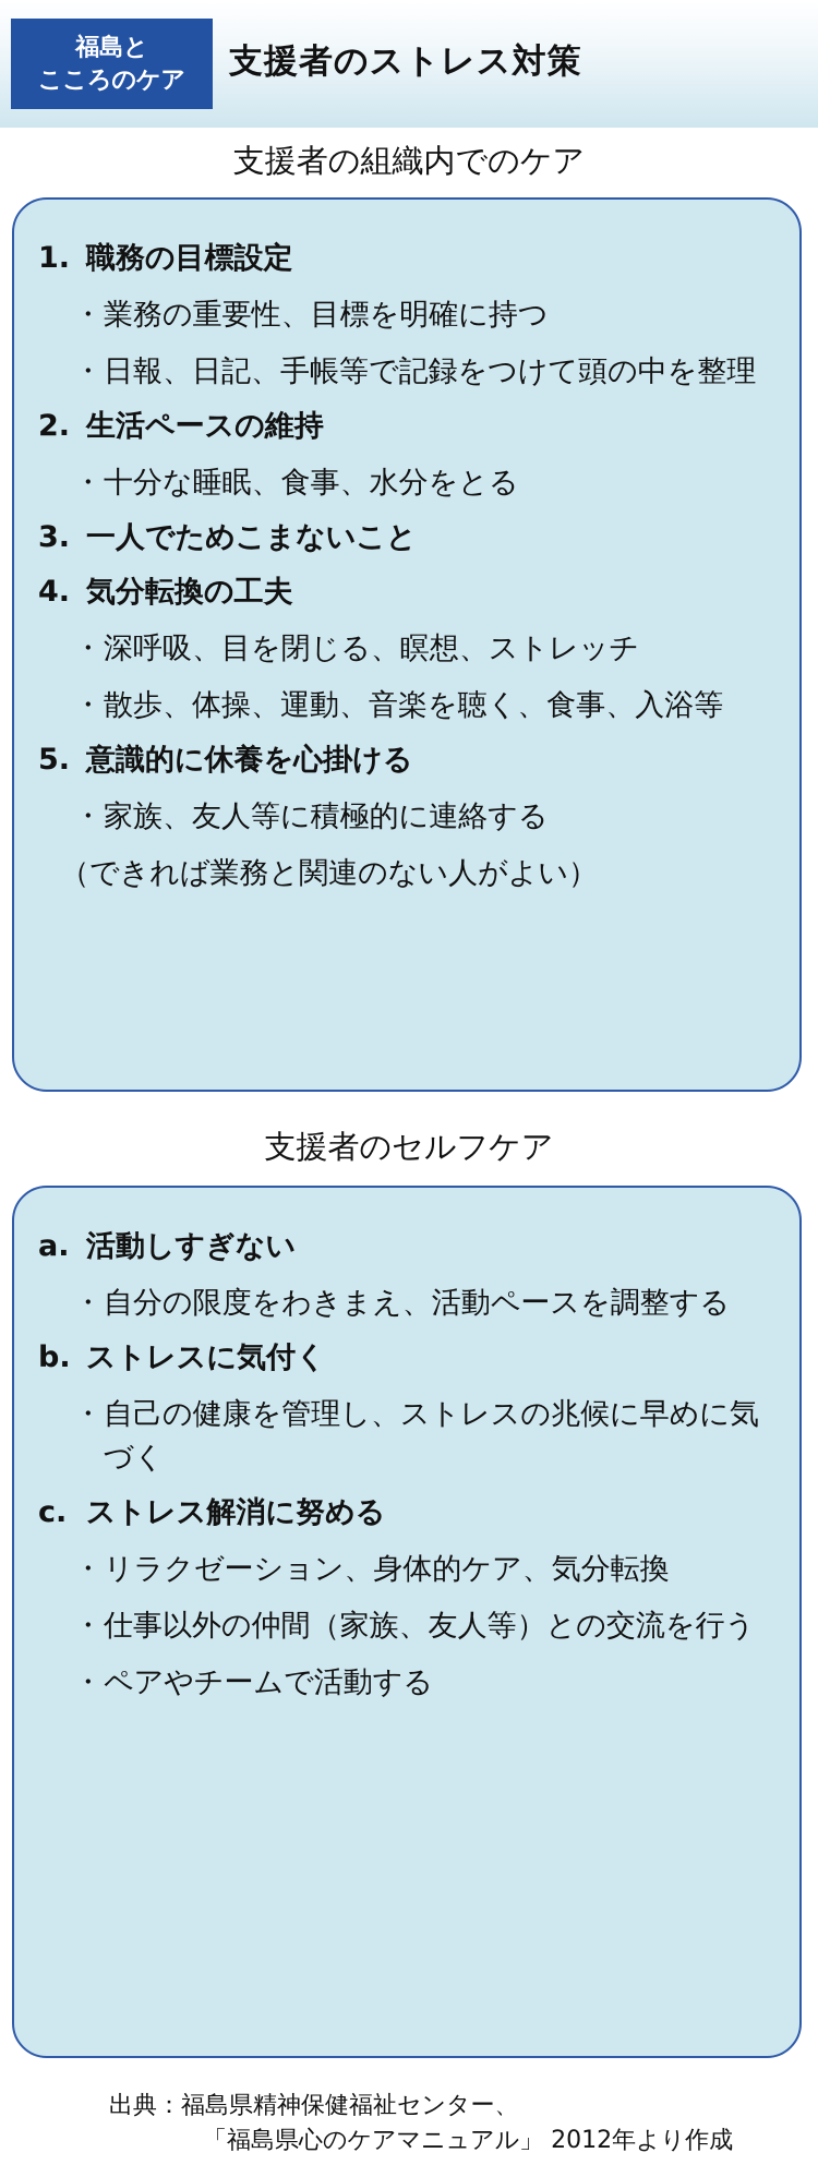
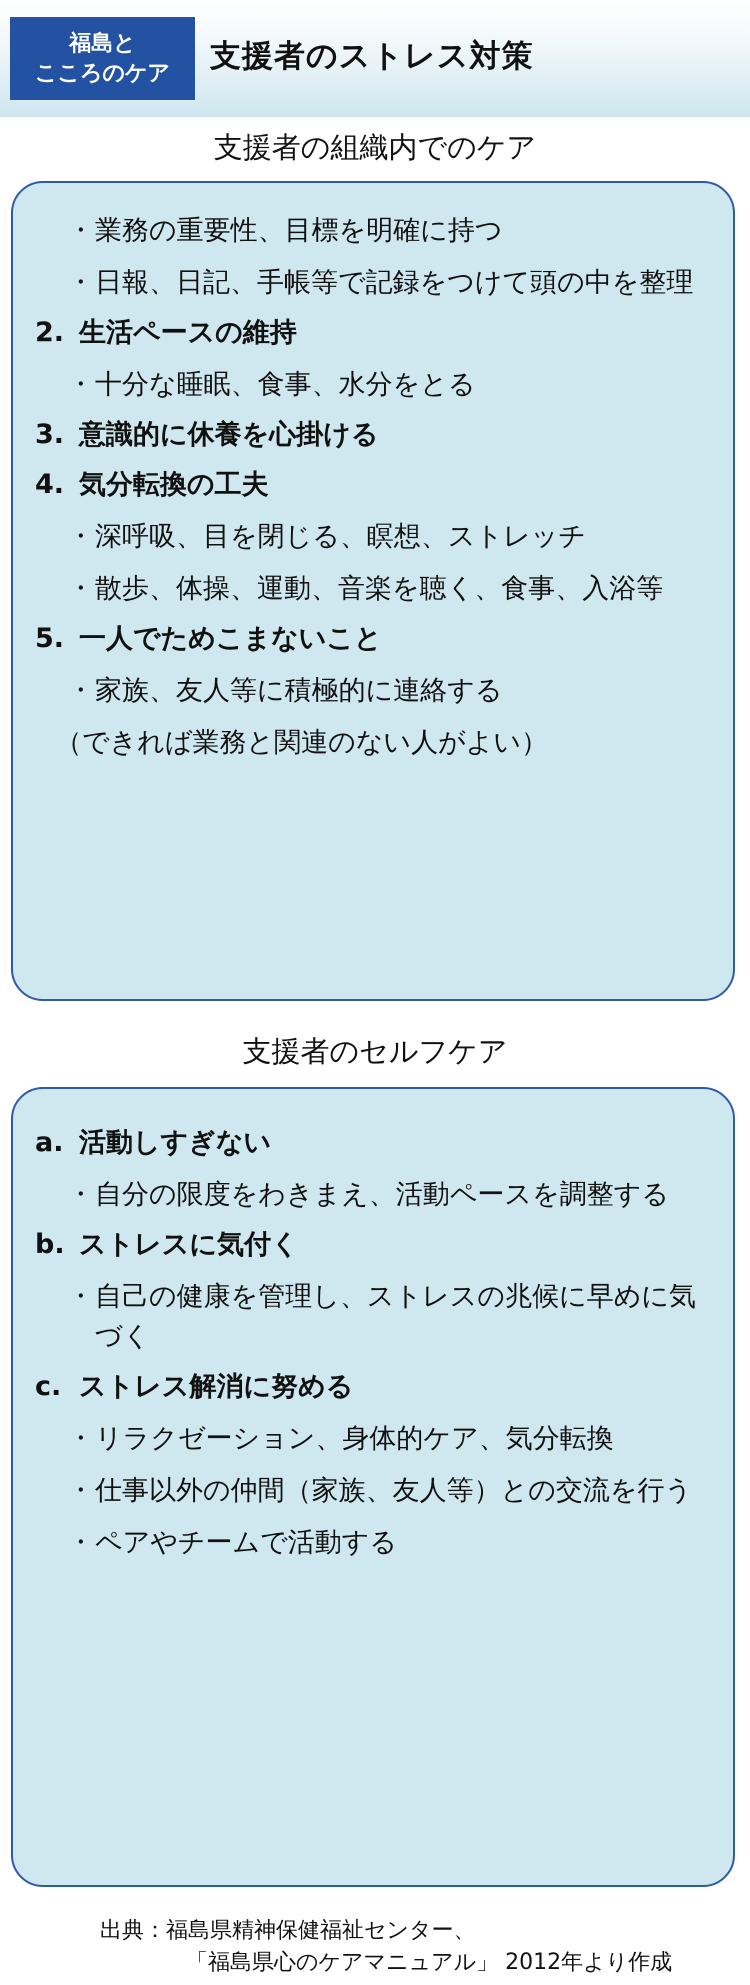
  福島と
  こころのケア
  支援者のストレス対策
  支援者の組織内でのケア
- 1. 職務の目標設定
  ・
  業務の重要性、目標を明確に持つ
  ・
  日報、日記、手帳等で記録をつけて頭の中を整理
  2. 生活ペースの維持
  ・
  十分な睡眠、食事、水分をとる
- 3. 一人でためこまないこと
+ 3. 意識的に休養を心掛ける
  4. 気分転換の工夫
  ・
  深呼吸、目を閉じる、瞑想、ストレッチ
  ・
  散歩、体操、運動、音楽を聴く、食事、入浴等
- 5. 意識的に休養を心掛ける
+ 5. 一人でためこまないこと
  ・
  家族、友人等に積極的に連絡する
  （できれば業務と関連のない人がよい）
  支援者のセルフケア
  a. 活動しすぎない
  ・
  自分の限度をわきまえ、活動ペースを調整する
  b. ストレスに気付く
  ・
  自己の健康を管理し、ストレスの兆候に早めに気づく
  c. ストレス解消に努める
  ・
  リラクゼーション、身体的ケア、気分転換
  ・
  仕事以外の仲間（家族、友人等）との交流を行う
  ・
  ペアやチームで活動する
  出典：福島県精神保健福祉センター、
  「福島県心のケアマニュアル」 2012年より作成
